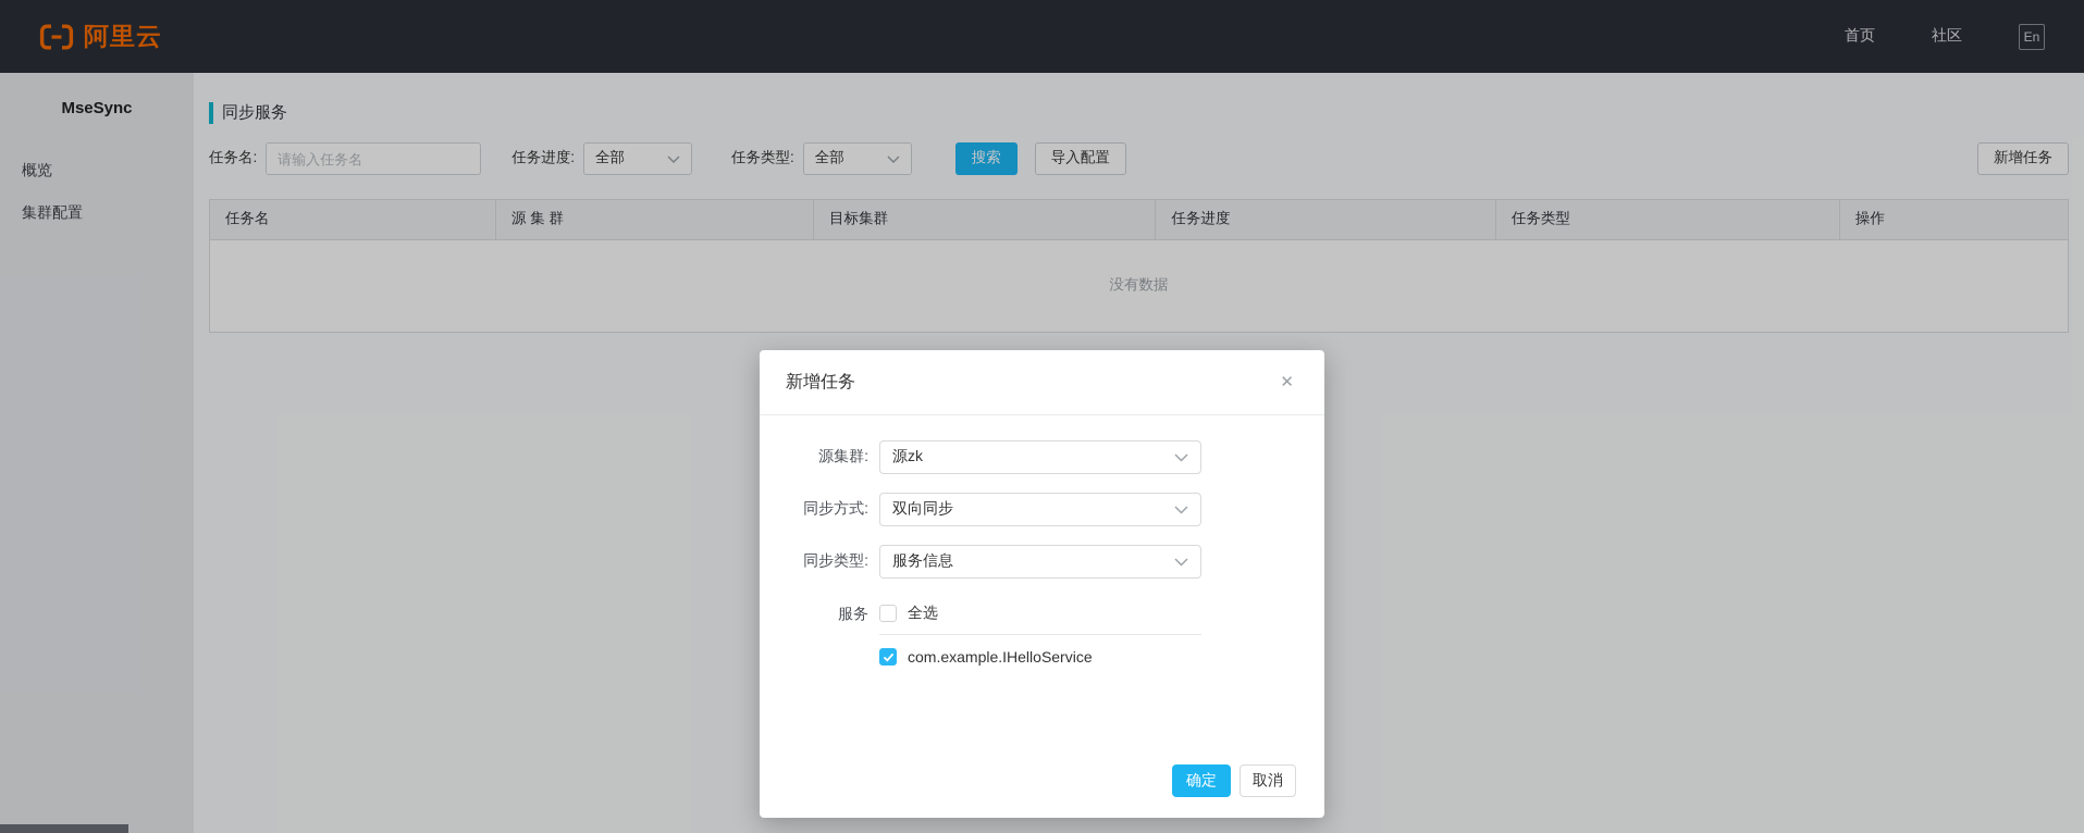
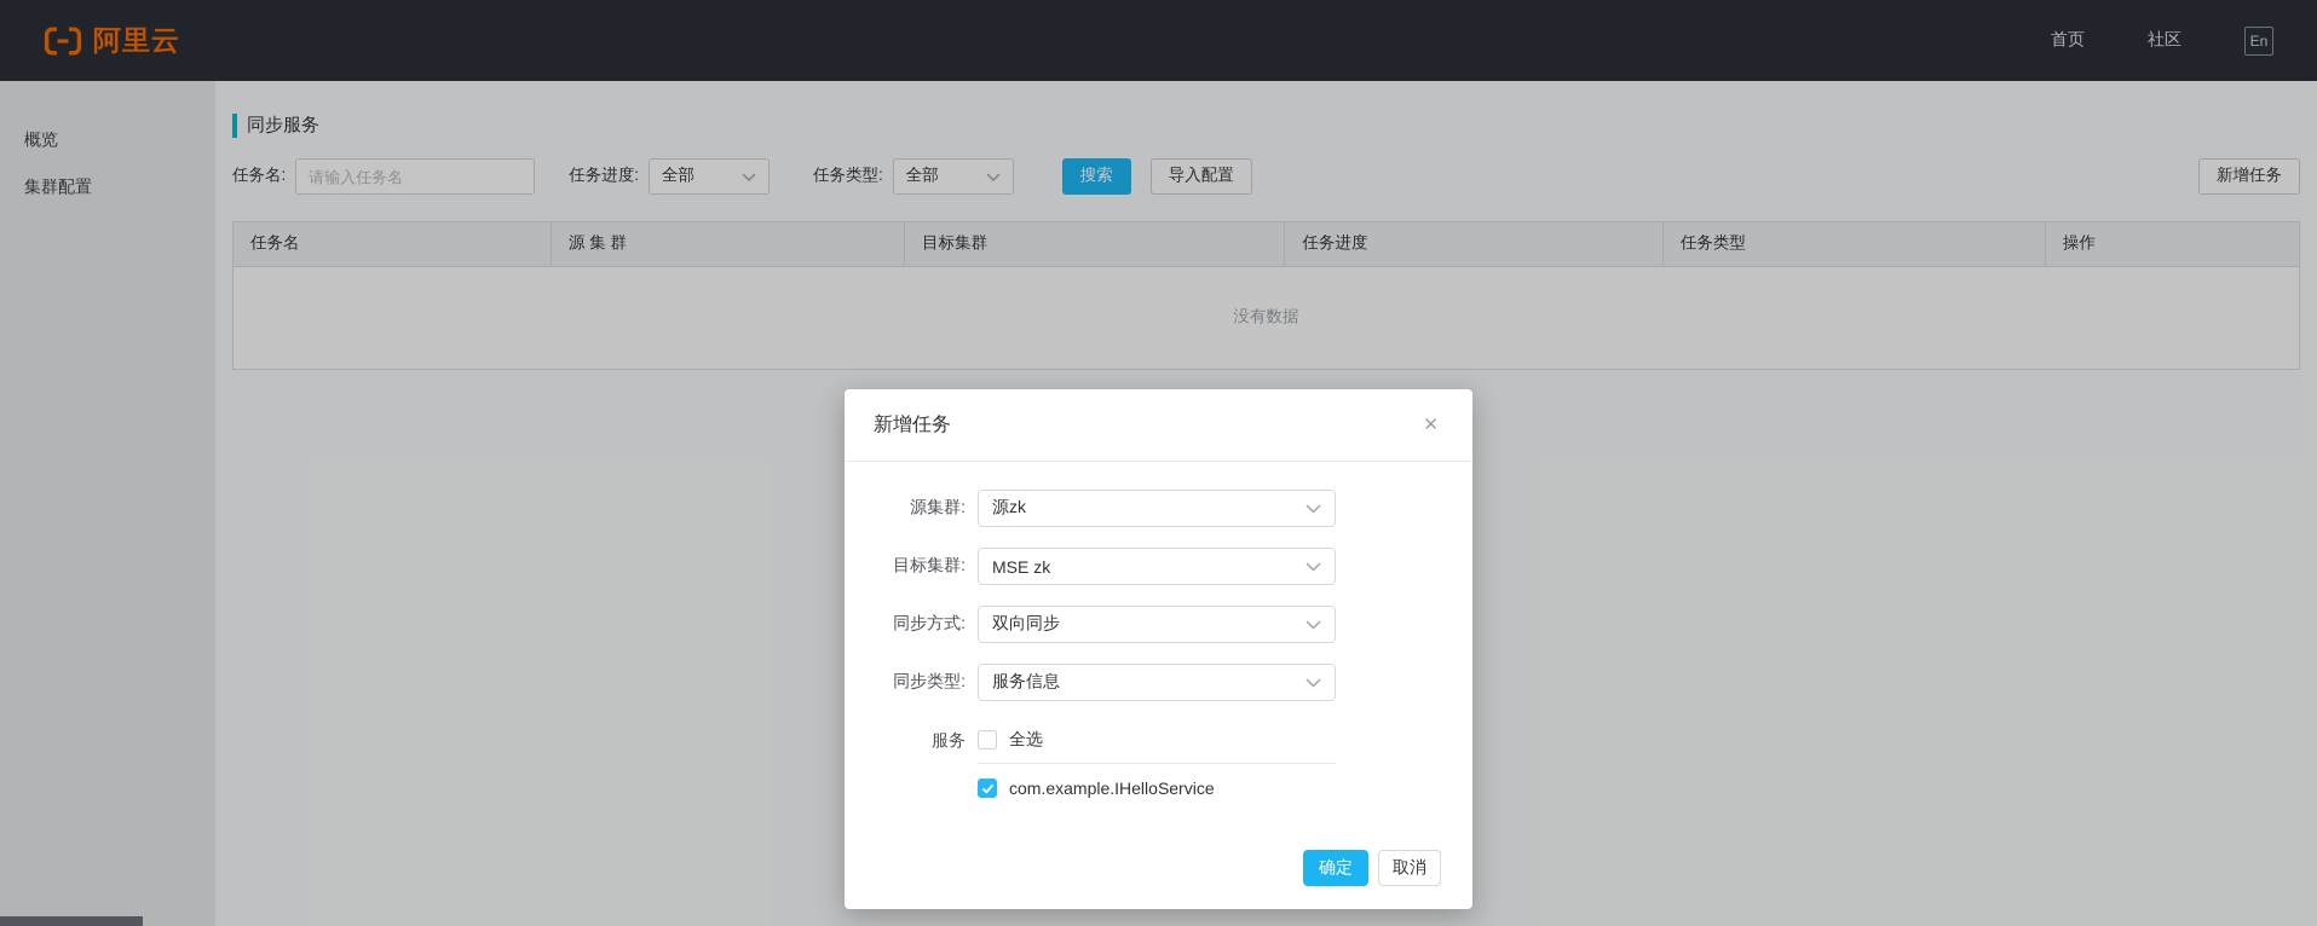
  阿里云
  首页
  社区
  En
- MseSync
  概览
  集群配置
  同步服务
  任务名:
  请输入任务名
  任务进度:
  全部
  任务类型:
  全部
  搜索
  导入配置
  新增任务
  任务名	源 集 群	目标集群	任务进度	任务类型	操作
  没有数据
  新增任务
  ✕
  源集群:
  源zk
+ 目标集群:
+ MSE zk
  同步方式:
  双向同步
  同步类型:
  服务信息
  服务
  全选
  com.example.IHelloService
  确定
  取消
